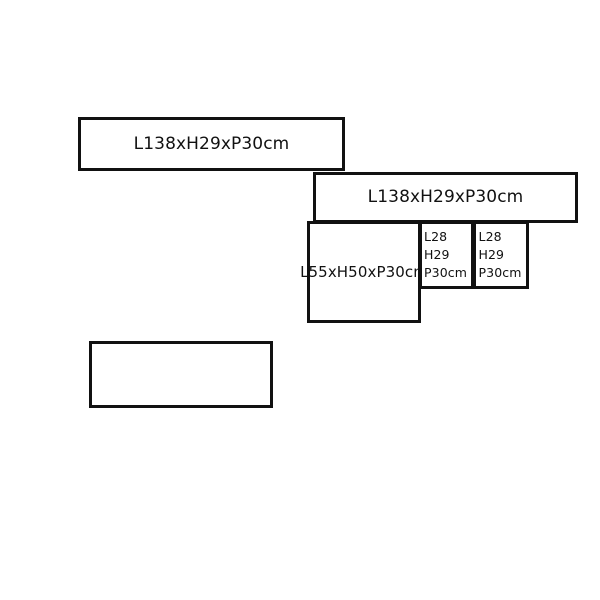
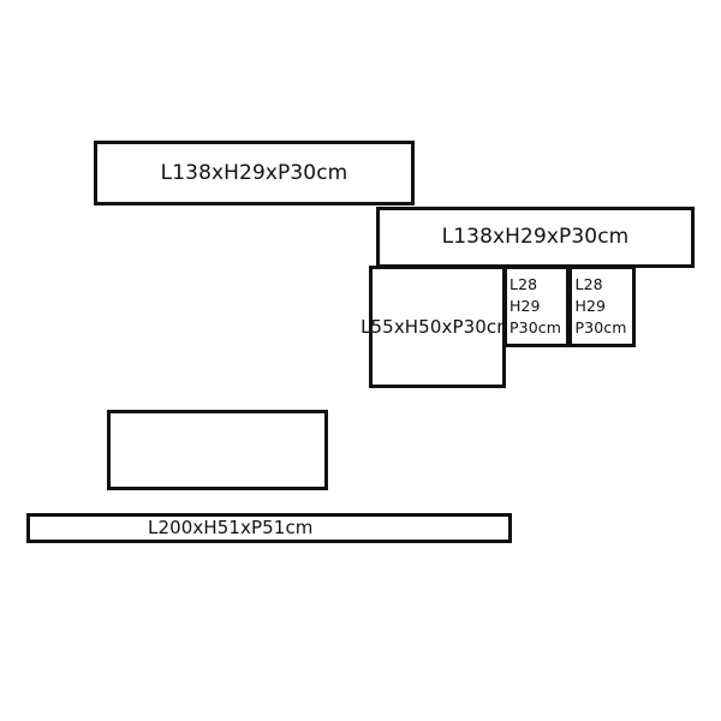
  L138xH29xP30cm
  L138xH29xP30cm
  L55xH50xP30c
  L28
  H29
  P30cm
  L28
  H29
  P30cm
+ L200xH51xP51cm
